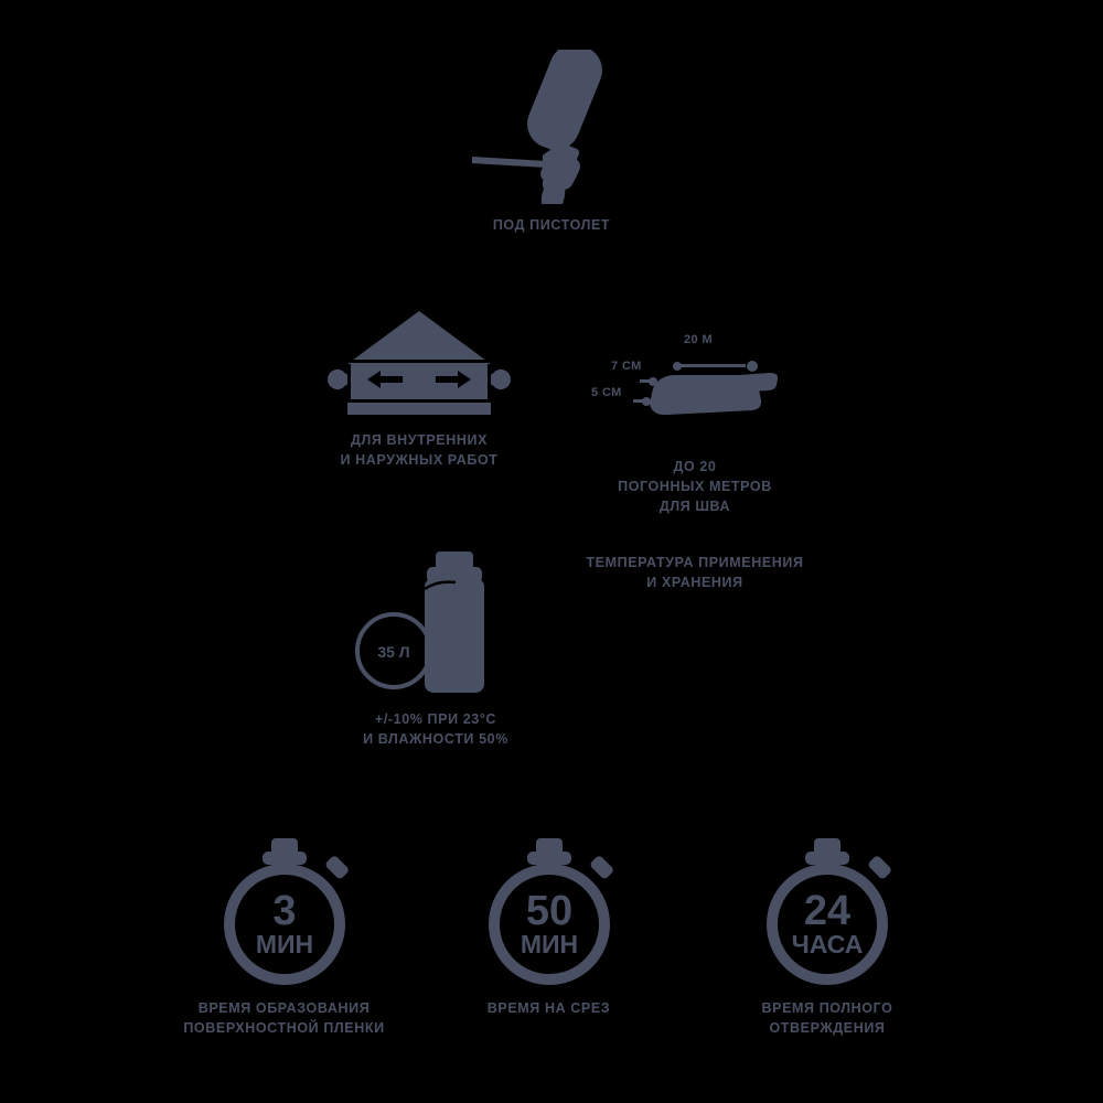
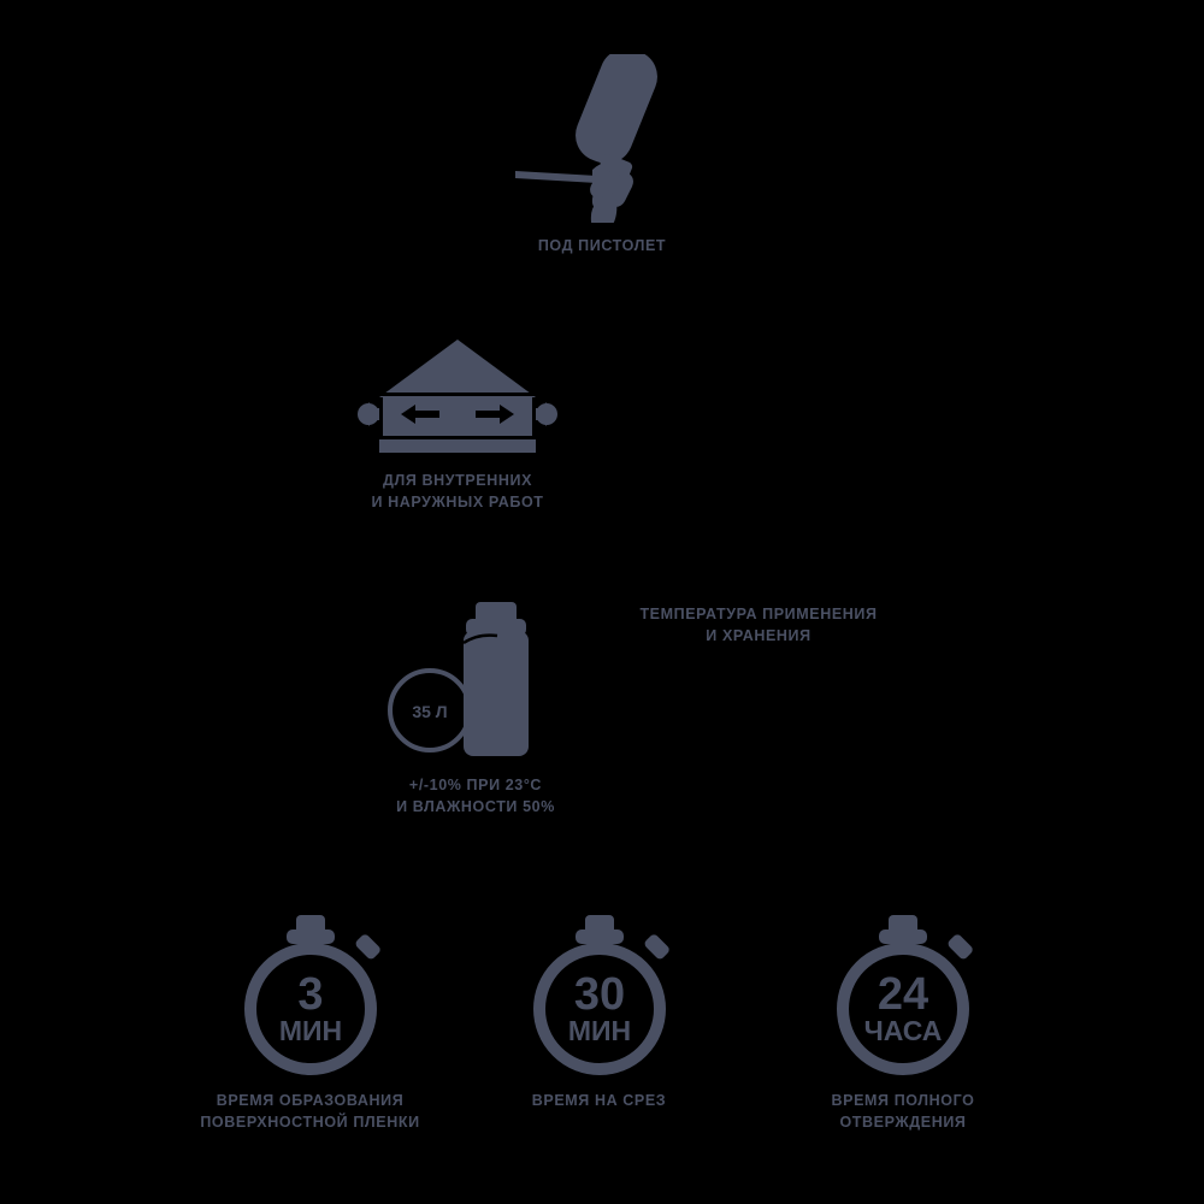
  ПОД ПИСТОЛЕТ
  ДЛЯ ВНУТРЕННИХ
  И НАРУЖНЫХ РАБОТ
- 20 М
- 7 СМ
- 5 СМ
- ДО 20
- ПОГОННЫХ МЕТРОВ
- ДЛЯ ШВА
  35 Л
  +/-10% ПРИ 23°С
  И ВЛАЖНОСТИ 50%
  ТЕМПЕРАТУРА ПРИМЕНЕНИЯ
  И ХРАНЕНИЯ
  3
  МИН
  ВРЕМЯ ОБРАЗОВАНИЯ
  ПОВЕРХНОСТНОЙ ПЛЕНКИ
- 50
+ 30
  МИН
  ВРЕМЯ НА СРЕЗ
  24
  ЧАСА
  ВРЕМЯ ПОЛНОГО
  ОТВЕРЖДЕНИЯ
